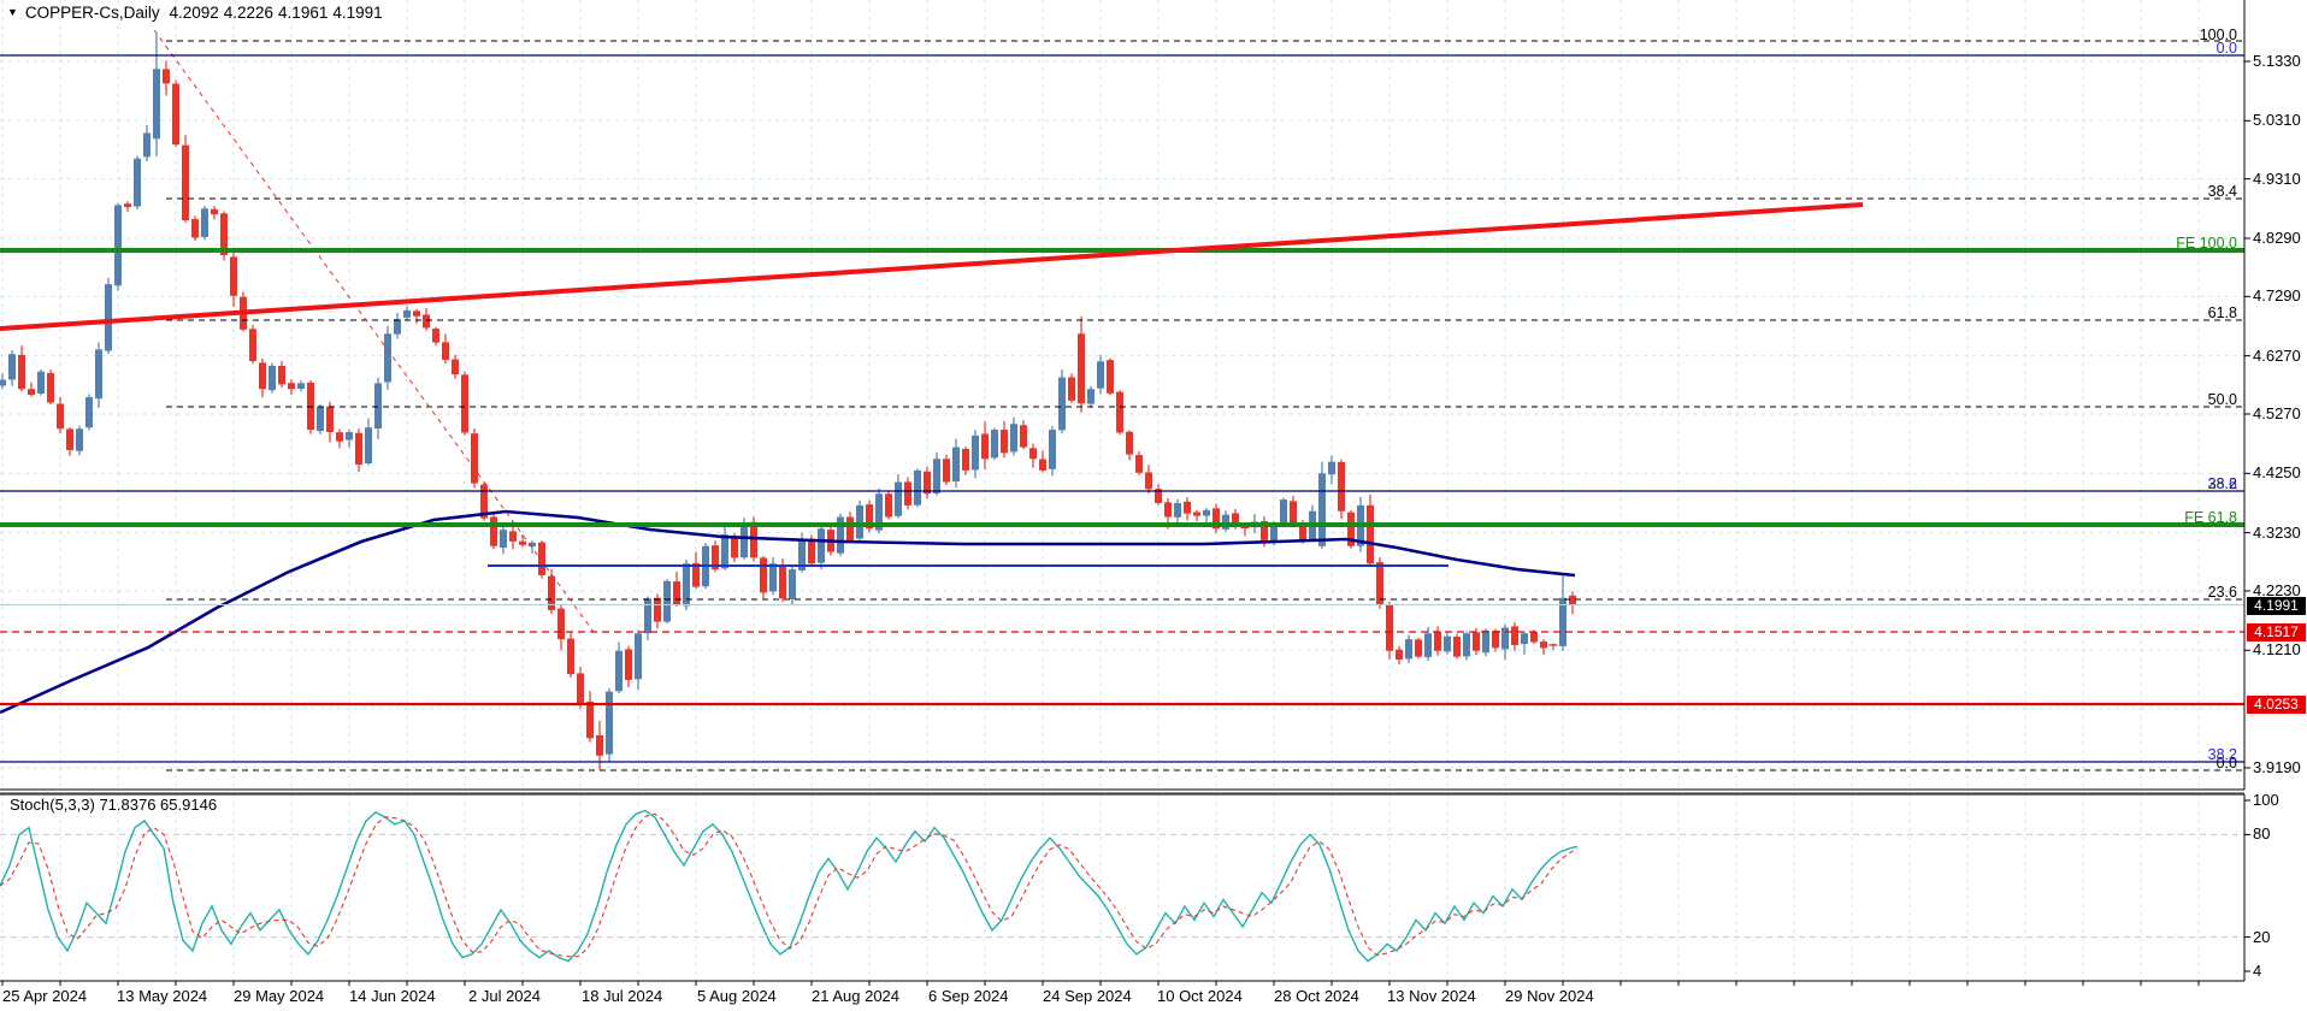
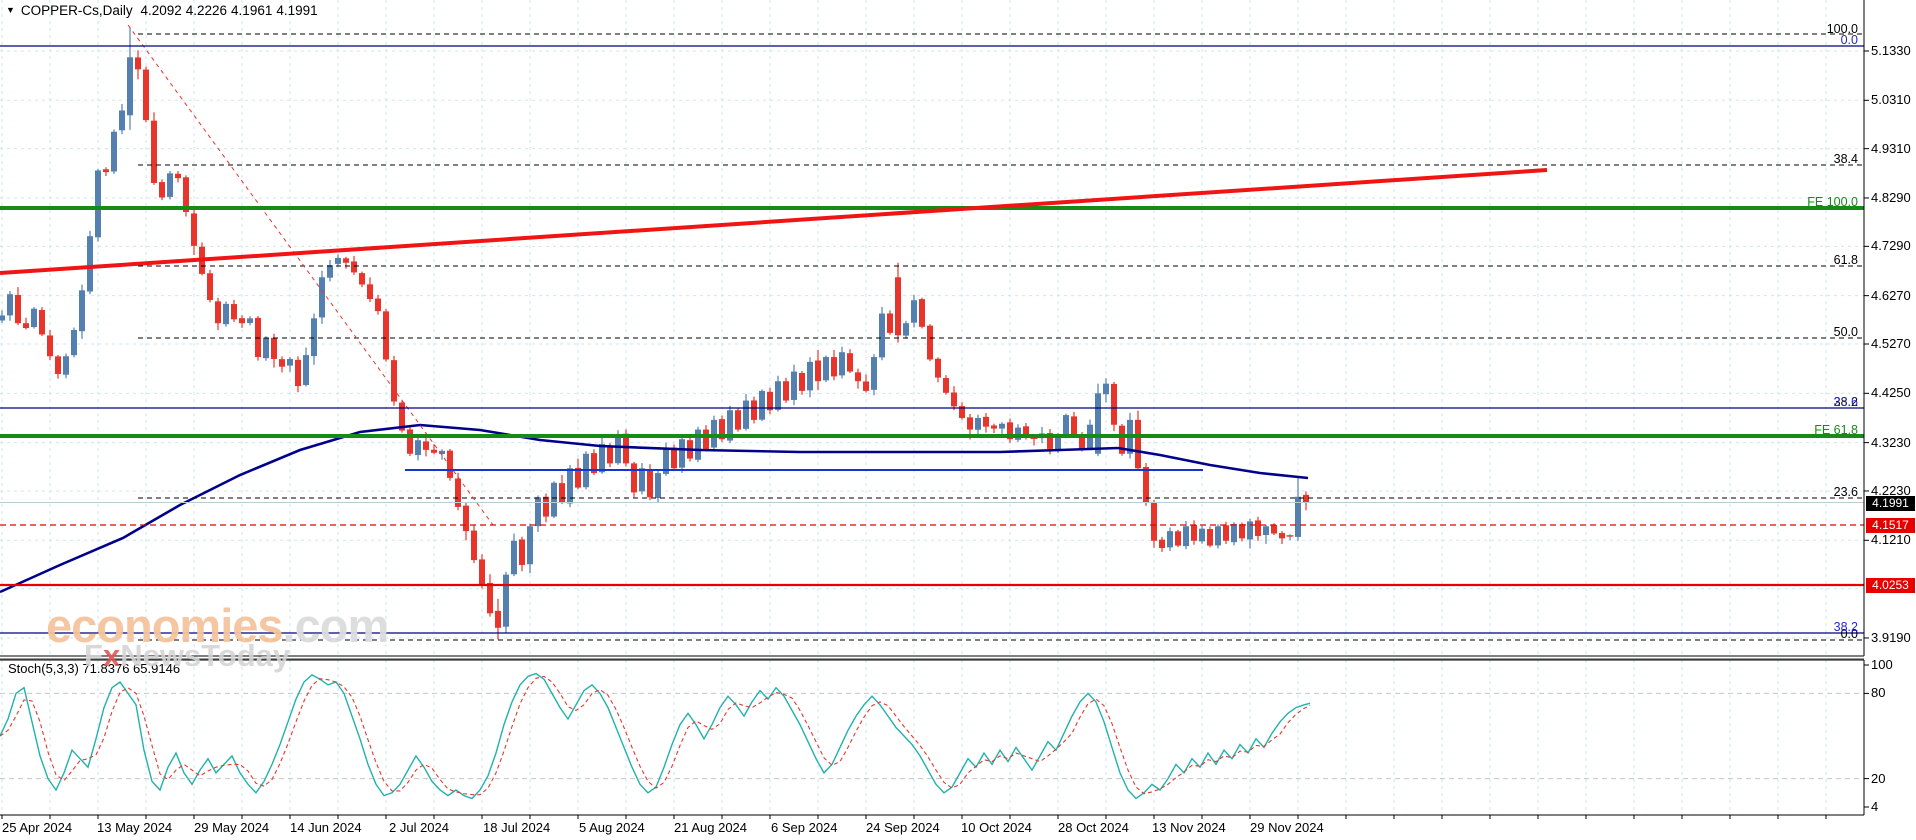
  ▼ COPPER-Cs,Daily 4.2092 4.2226 4.1961 4.1991
  Stoch(5,3,3) 71.8376 65.9146
+ economies.com
+ FxNewsToday
  5.1330
  5.0310
  4.9310
  4.8290
  4.7290
  4.6270
  4.5270
  4.4250
  4.3230
  4.2230
  4.1210
  3.9190
  100
  80
  20
  4
  25 Apr 2024
  13 May 2024
  29 May 2024
  14 Jun 2024
  2 Jul 2024
  18 Jul 2024
  5 Aug 2024
  21 Aug 2024
  6 Sep 2024
  24 Sep 2024
  10 Oct 2024
  28 Oct 2024
  13 Nov 2024
  29 Nov 2024
  100.0
  38.4
  61.8
  50.0
  38.2
  23.6
  0.0
  0.0
  23.6
  38.2
  FE 100.0
  FE 61.8
  4.1991
  4.1517
  4.0253
